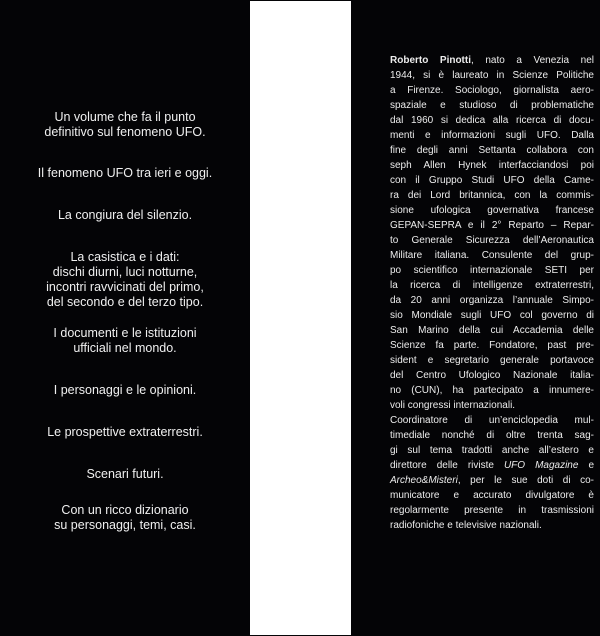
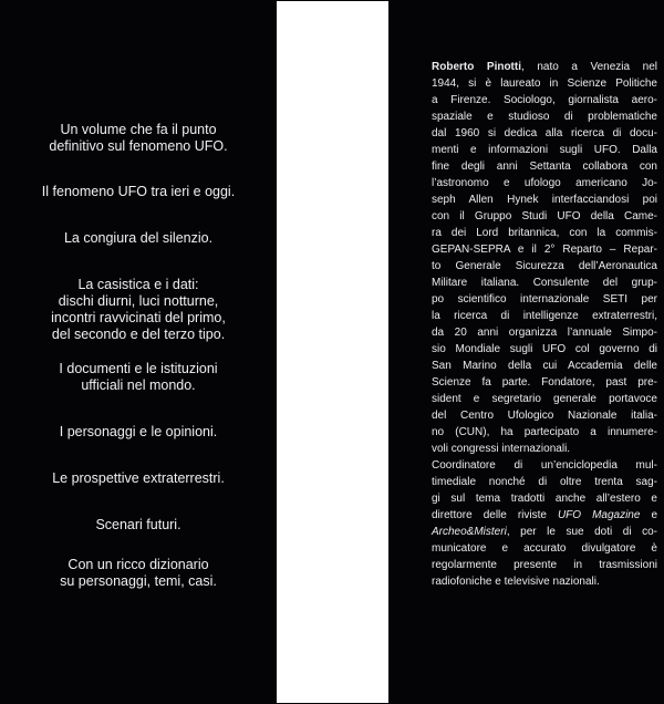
  Un volume che fa il punto
  definitivo sul fenomeno UFO.
  Il fenomeno UFO tra ieri e oggi.
  La congiura del silenzio.
  La casistica e i dati:
  dischi diurni, luci notturne,
  incontri ravvicinati del primo,
  del secondo e del terzo tipo.
  I documenti e le istituzioni
  ufficiali nel mondo.
  I personaggi e le opinioni.
  Le prospettive extraterrestri.
  Scenari futuri.
  Con un ricco dizionario
  su personaggi, temi, casi.
  Roberto Pinotti, nato a Venezia nel
  1944, si è laureato in Scienze Politiche
  a Firenze. Sociologo, giornalista aero-
  spaziale e studioso di problematiche
  dal 1960 si dedica alla ricerca di docu-
  menti e informazioni sugli UFO. Dalla
  fine degli anni Settanta collabora con
+ l’astronomo e ufologo americano Jo-
  seph Allen Hynek interfacciandosi poi
  con il Gruppo Studi UFO della Came-
  ra dei Lord britannica, con la commis-
- sione ufologica governativa francese
  GEPAN-SEPRA e il 2° Reparto – Repar-
  to Generale Sicurezza dell’Aeronautica
  Militare italiana. Consulente del grup-
  po scientifico internazionale SETI per
  la ricerca di intelligenze extraterrestri,
  da 20 anni organizza l’annuale Simpo-
  sio Mondiale sugli UFO col governo di
  San Marino della cui Accademia delle
  Scienze fa parte. Fondatore, past pre-
  sident e segretario generale portavoce
  del Centro Ufologico Nazionale italia-
  no (CUN), ha partecipato a innumere-
  voli congressi internazionali.
  Coordinatore di un’enciclopedia mul-
  timediale nonché di oltre trenta sag-
  gi sul tema tradotti anche all’estero e
  direttore delle riviste UFO Magazine e
  Archeo&Misteri, per le sue doti di co-
  municatore e accurato divulgatore è
  regolarmente presente in trasmissioni
  radiofoniche e televisive nazionali.
